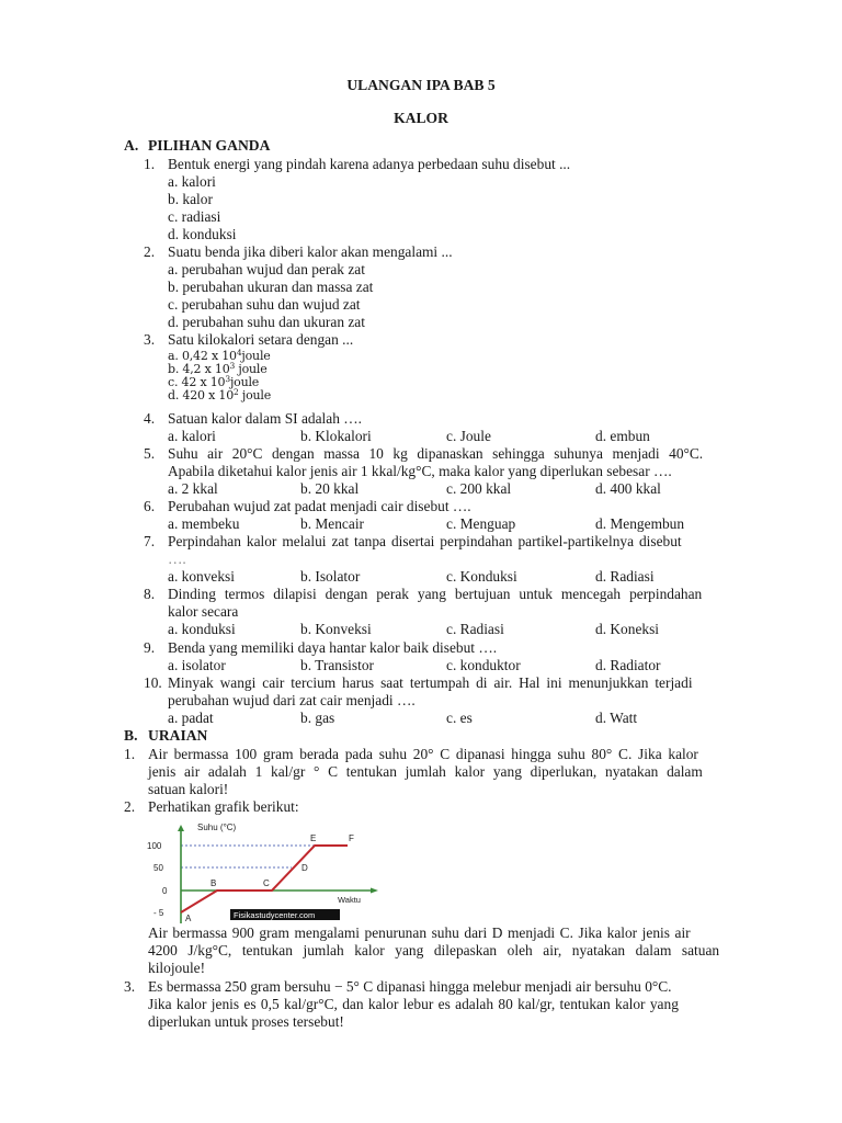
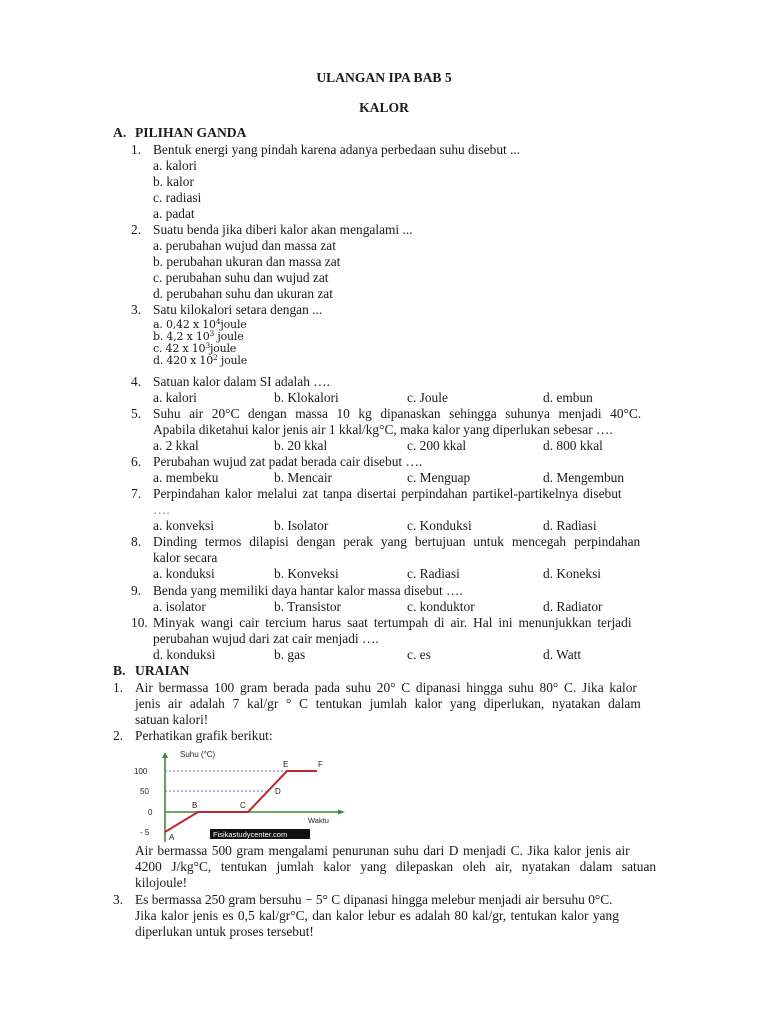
  ULANGAN IPA BAB 5
  KALOR
  A.
  PILIHAN GANDA
  1.
  Bentuk energi yang pindah karena adanya perbedaan suhu disebut ...
  a. kalori
  b. kalor
  c. radiasi
- d. konduksi
+ a. padat
  2.
  Suatu benda jika diberi kalor akan mengalami ...
- a. perubahan wujud dan perak zat
+ a. perubahan wujud dan massa zat
  b. perubahan ukuran dan massa zat
  c. perubahan suhu dan wujud zat
  d. perubahan suhu dan ukuran zat
  3.
  Satu kilokalori setara dengan ...
  a. 0,42 x 104joule
  b. 4,2 x 103 joule
  c. 42 x 103joule
  d. 420 x 102 joule
  4.
  Satuan kalor dalam SI adalah ….
  a. kalori
  b. Klokalori
  c. Joule
  d. embun
  5.
  Suhu air 20°C dengan massa 10 kg dipanaskan sehingga suhunya menjadi 40°C.
  Apabila diketahui kalor jenis air 1 kkal/kg°C, maka kalor yang diperlukan sebesar ….
  a. 2 kkal
  b. 20 kkal
  c. 200 kkal
- d. 400 kkal
+ d. 800 kkal
  6.
- Perubahan wujud zat padat menjadi cair disebut ….
+ Perubahan wujud zat padat berada cair disebut ….
  a. membeku
  b. Mencair
  c. Menguap
  d. Mengembun
  7.
  Perpindahan kalor melalui zat tanpa disertai perpindahan partikel-partikelnya disebut
  ….
  a. konveksi
  b. Isolator
  c. Konduksi
  d. Radiasi
  8.
  Dinding termos dilapisi dengan perak yang bertujuan untuk mencegah perpindahan
  kalor secara
  a. konduksi
  b. Konveksi
  c. Radiasi
  d. Koneksi
  9.
- Benda yang memiliki daya hantar kalor baik disebut ….
+ Benda yang memiliki daya hantar kalor massa disebut ….
  a. isolator
  b. Transistor
  c. konduktor
  d. Radiator
  10.
  Minyak wangi cair tercium harus saat tertumpah di air. Hal ini menunjukkan terjadi
  perubahan wujud dari zat cair menjadi ….
- a. padat
+ d. konduksi
  b. gas
  c. es
  d. Watt
  B.
  URAIAN
  1.
  Air bermassa 100 gram berada pada suhu 20° C dipanasi hingga suhu 80° C. Jika kalor
- jenis air adalah 1 kal/gr ° C tentukan jumlah kalor yang diperlukan, nyatakan dalam
+ jenis air adalah 7 kal/gr ° C tentukan jumlah kalor yang diperlukan, nyatakan dalam
  satuan kalori!
  2.
  Perhatikan grafik berikut:
  Suhu (°C)
  100
  50
  0
  - 5
  A
  B
  C
  D
  E
  F
  Waktu
  Fisikastudycenter.com
- Air bermassa 900 gram mengalami penurunan suhu dari D menjadi C. Jika kalor jenis air
+ Air bermassa 500 gram mengalami penurunan suhu dari D menjadi C. Jika kalor jenis air
  4200 J/kg°C, tentukan jumlah kalor yang dilepaskan oleh air, nyatakan dalam satuan
  kilojoule!
  3.
  Es bermassa 250 gram bersuhu − 5° C dipanasi hingga melebur menjadi air bersuhu 0°C.
  Jika kalor jenis es 0,5 kal/gr°C, dan kalor lebur es adalah 80 kal/gr, tentukan kalor yang
  diperlukan untuk proses tersebut!
